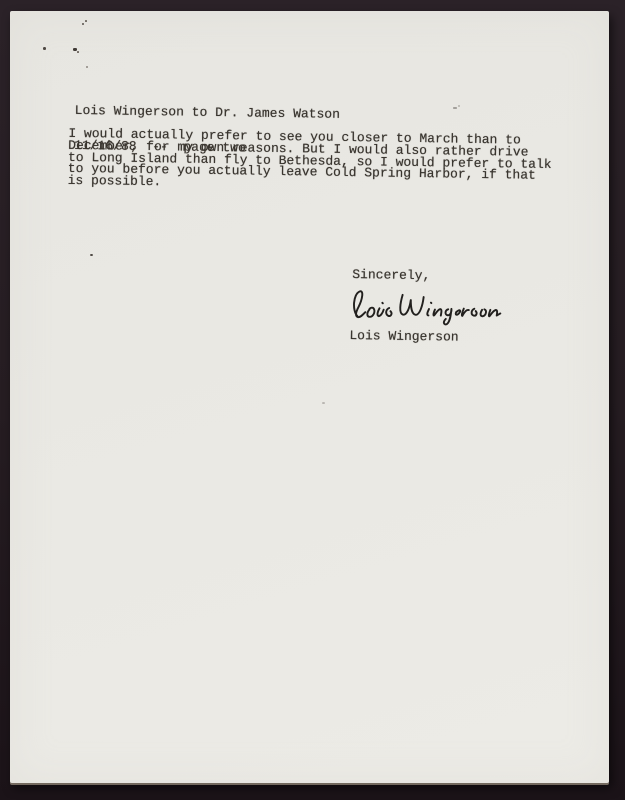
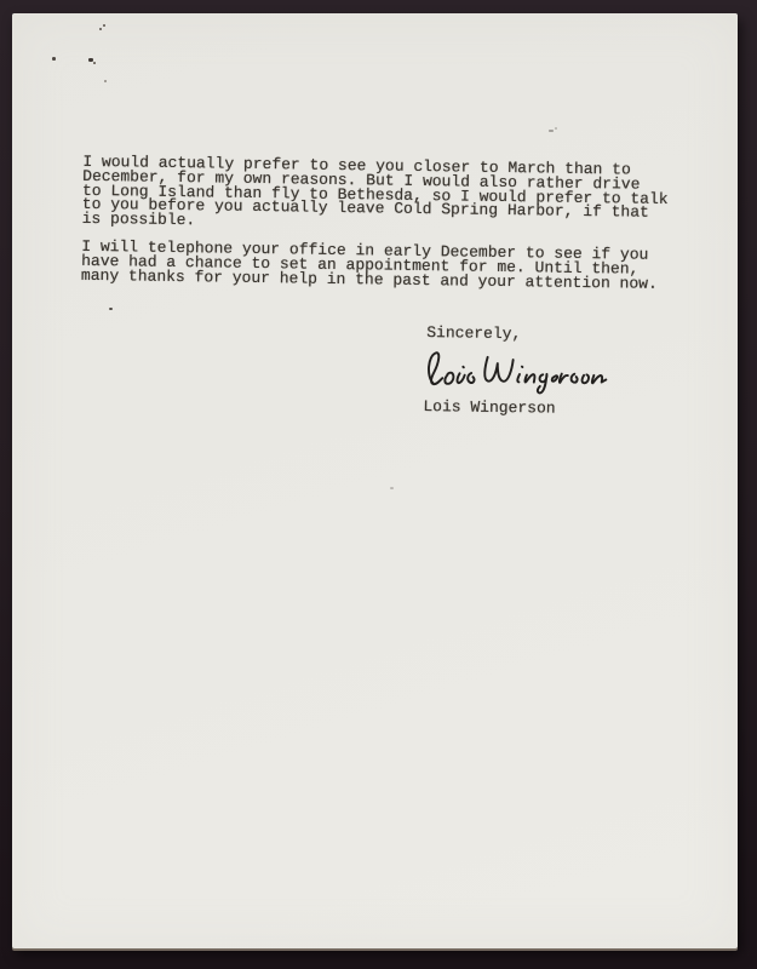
- Lois Wingerson to Dr. James Watson
- 11/16/88 -- page two
  I would actually prefer to see you closer to March than to
  December, for my own reasons. But I would also rather drive
  to Long Island than fly to Bethesda, so I would prefer to talk
  to you before you actually leave Cold Spring Harbor, if that
  is possible.
+ I will telephone your office in early December to see if you
+ have had a chance to set an appointment for me. Until then,
+ many thanks for your help in the past and your attention now.
  Sincerely,
  Lois Wingerson
